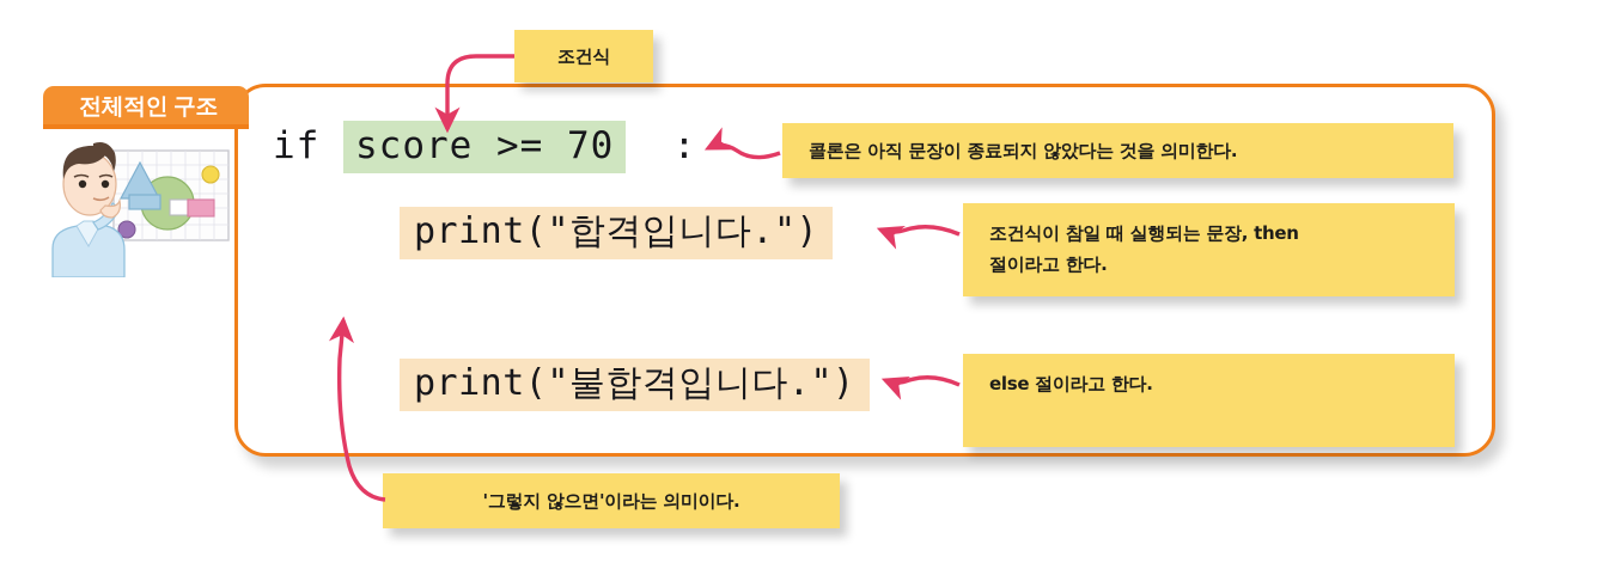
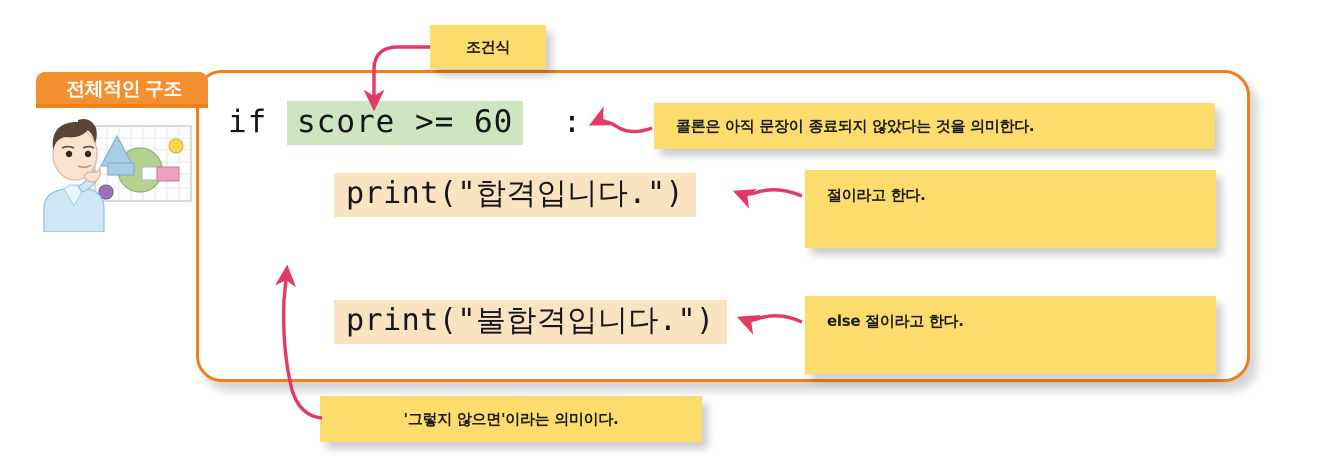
  전체적인 구조
- if score >= 70 :
+ if score >= 60 :
  print("합격입니다.")
  print("불합격입니다.")
  조건식
  콜론은 아직 문장이 종료되지 않았다는 것을 의미한다.
- 조건식이 참일 때 실행되는 문장, then
  절이라고 한다.
  else 절이라고 한다.
  '그렇지 않으면'이라는 의미이다.
